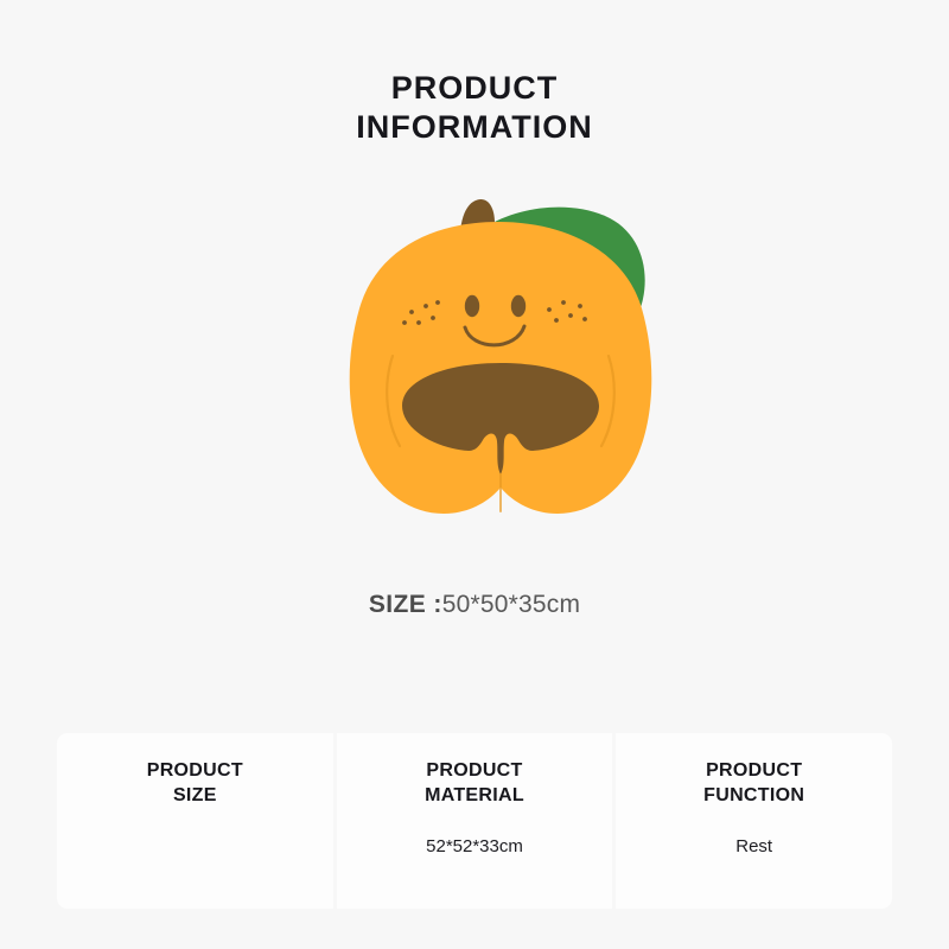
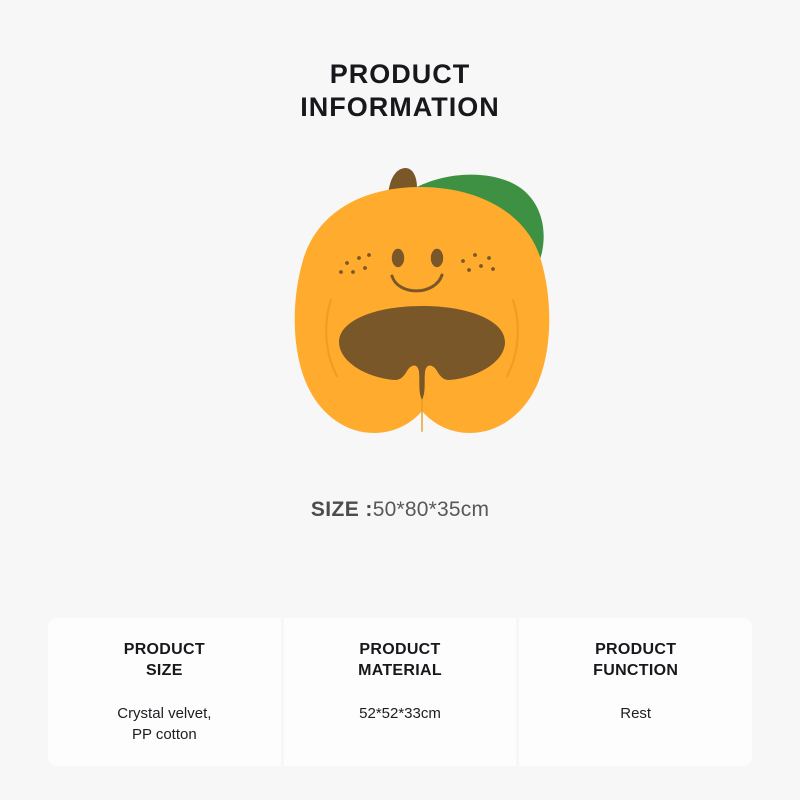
  PRODUCT
  INFORMATION
- SIZE :50*50*35cm
+ SIZE :50*80*35cm
  PRODUCT
  SIZE
+ Crystal velvet,
+ PP cotton
  PRODUCT
  MATERIAL
  52*52*33cm
  PRODUCT
  FUNCTION
  Rest
